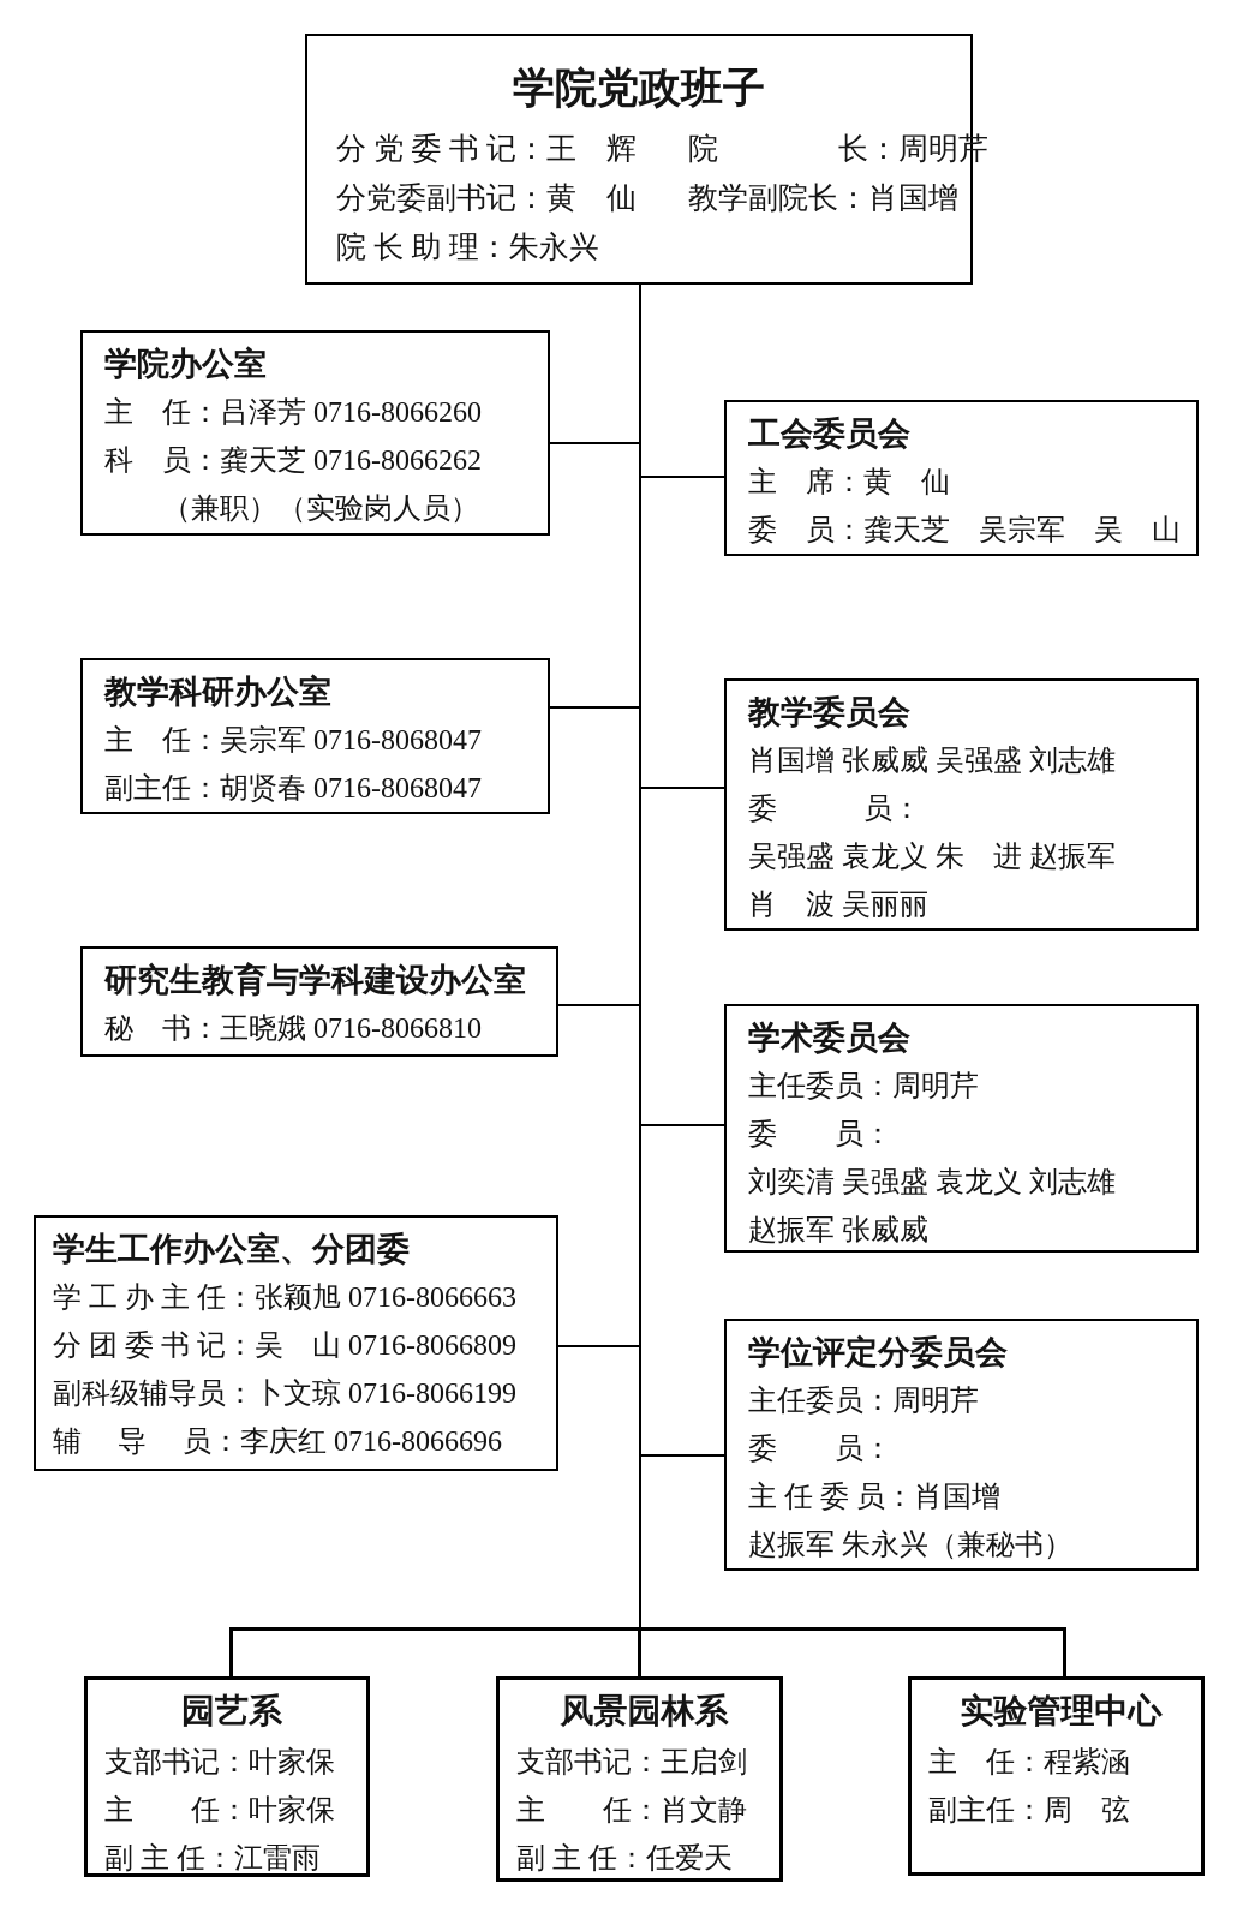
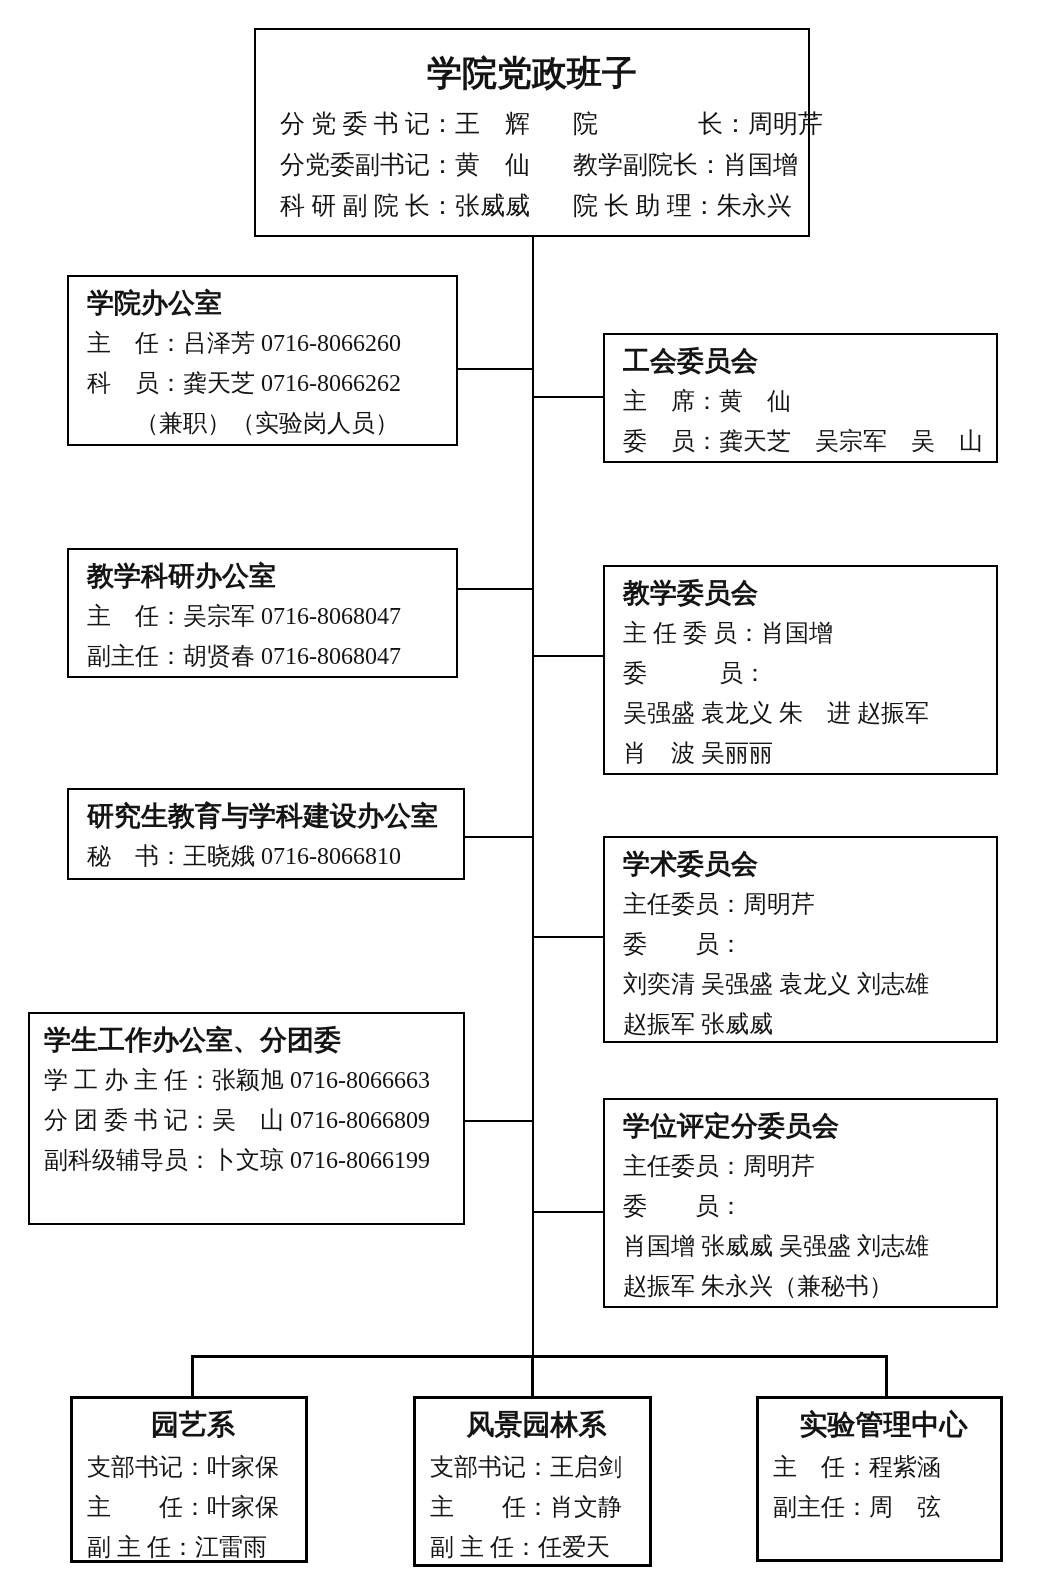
  学院党政班子
  分 党 委 书 记：王 辉
  院 长：周明芹
  分党委副书记：黄 仙
  教学副院长：肖国增
+ 科 研 副 院 长：张威威
  院 长 助 理：朱永兴
  学院办公室
  主 任：吕泽芳 0716-8066260
  科 员：龚天芝 0716-8066262
  （兼职）（实验岗人员）
  教学科研办公室
  主 任：吴宗军 0716-8068047
  副主任：胡贤春 0716-8068047
  研究生教育与学科建设办公室
  秘 书：王晓娥 0716-8066810
  学生工作办公室、分团委
  学 工 办 主 任：张颖旭 0716-8066663
  分 团 委 书 记：吴 山 0716-8066809
  副科级辅导员：卜文琼 0716-8066199
- 辅 导 员：李庆红 0716-8066696
  工会委员会
  主 席：黄 仙
  委 员：龚天芝 吴宗军 吴 山
  教学委员会
- 肖国增 张威威 吴强盛 刘志雄
+ 主 任 委 员：肖国增
  委 员：
  吴强盛 袁龙义 朱 进 赵振军
  肖 波 吴丽丽
  学术委员会
  主任委员：周明芹
  委 员：
  刘奕清 吴强盛 袁龙义 刘志雄
  赵振军 张威威
  学位评定分委员会
  主任委员：周明芹
  委 员：
- 主 任 委 员：肖国增
+ 肖国增 张威威 吴强盛 刘志雄
  赵振军 朱永兴（兼秘书）
  园艺系
  支部书记：叶家保
  主 任：叶家保
  副 主 任：江雷雨
  风景园林系
  支部书记：王启剑
  主 任：肖文静
  副 主 任：任爱天
  实验管理中心
  主 任：程紫涵
  副主任：周 弦
